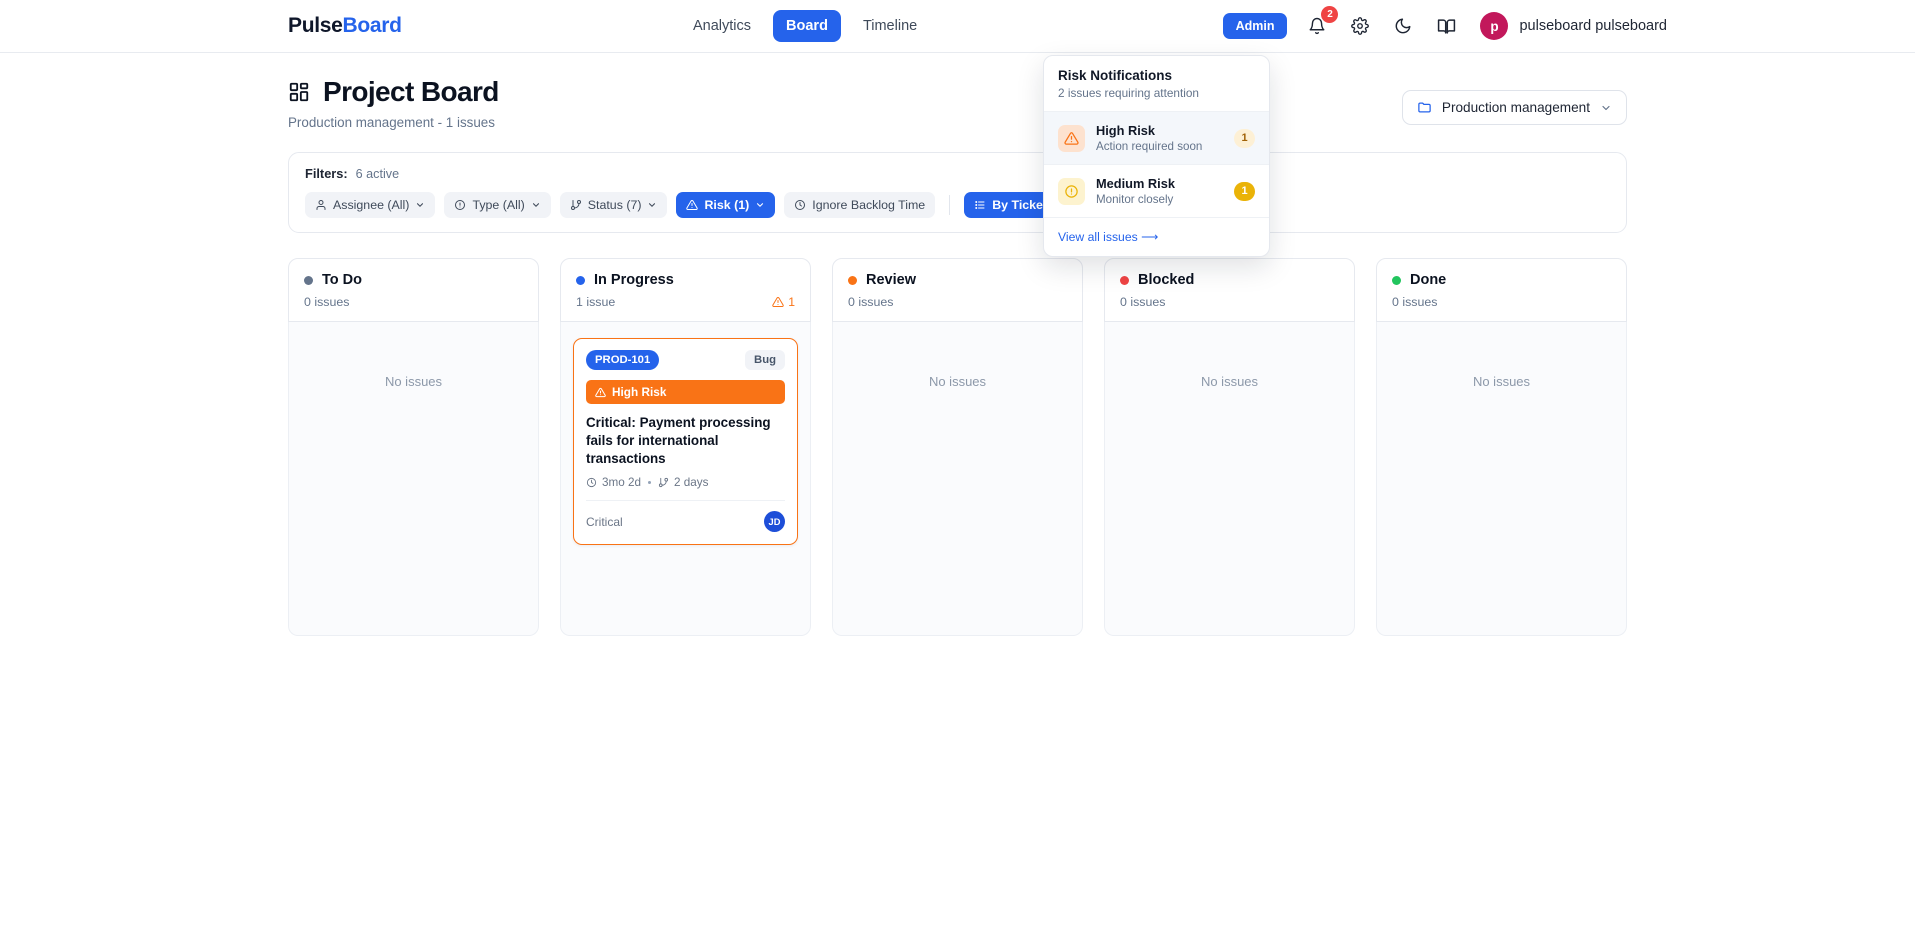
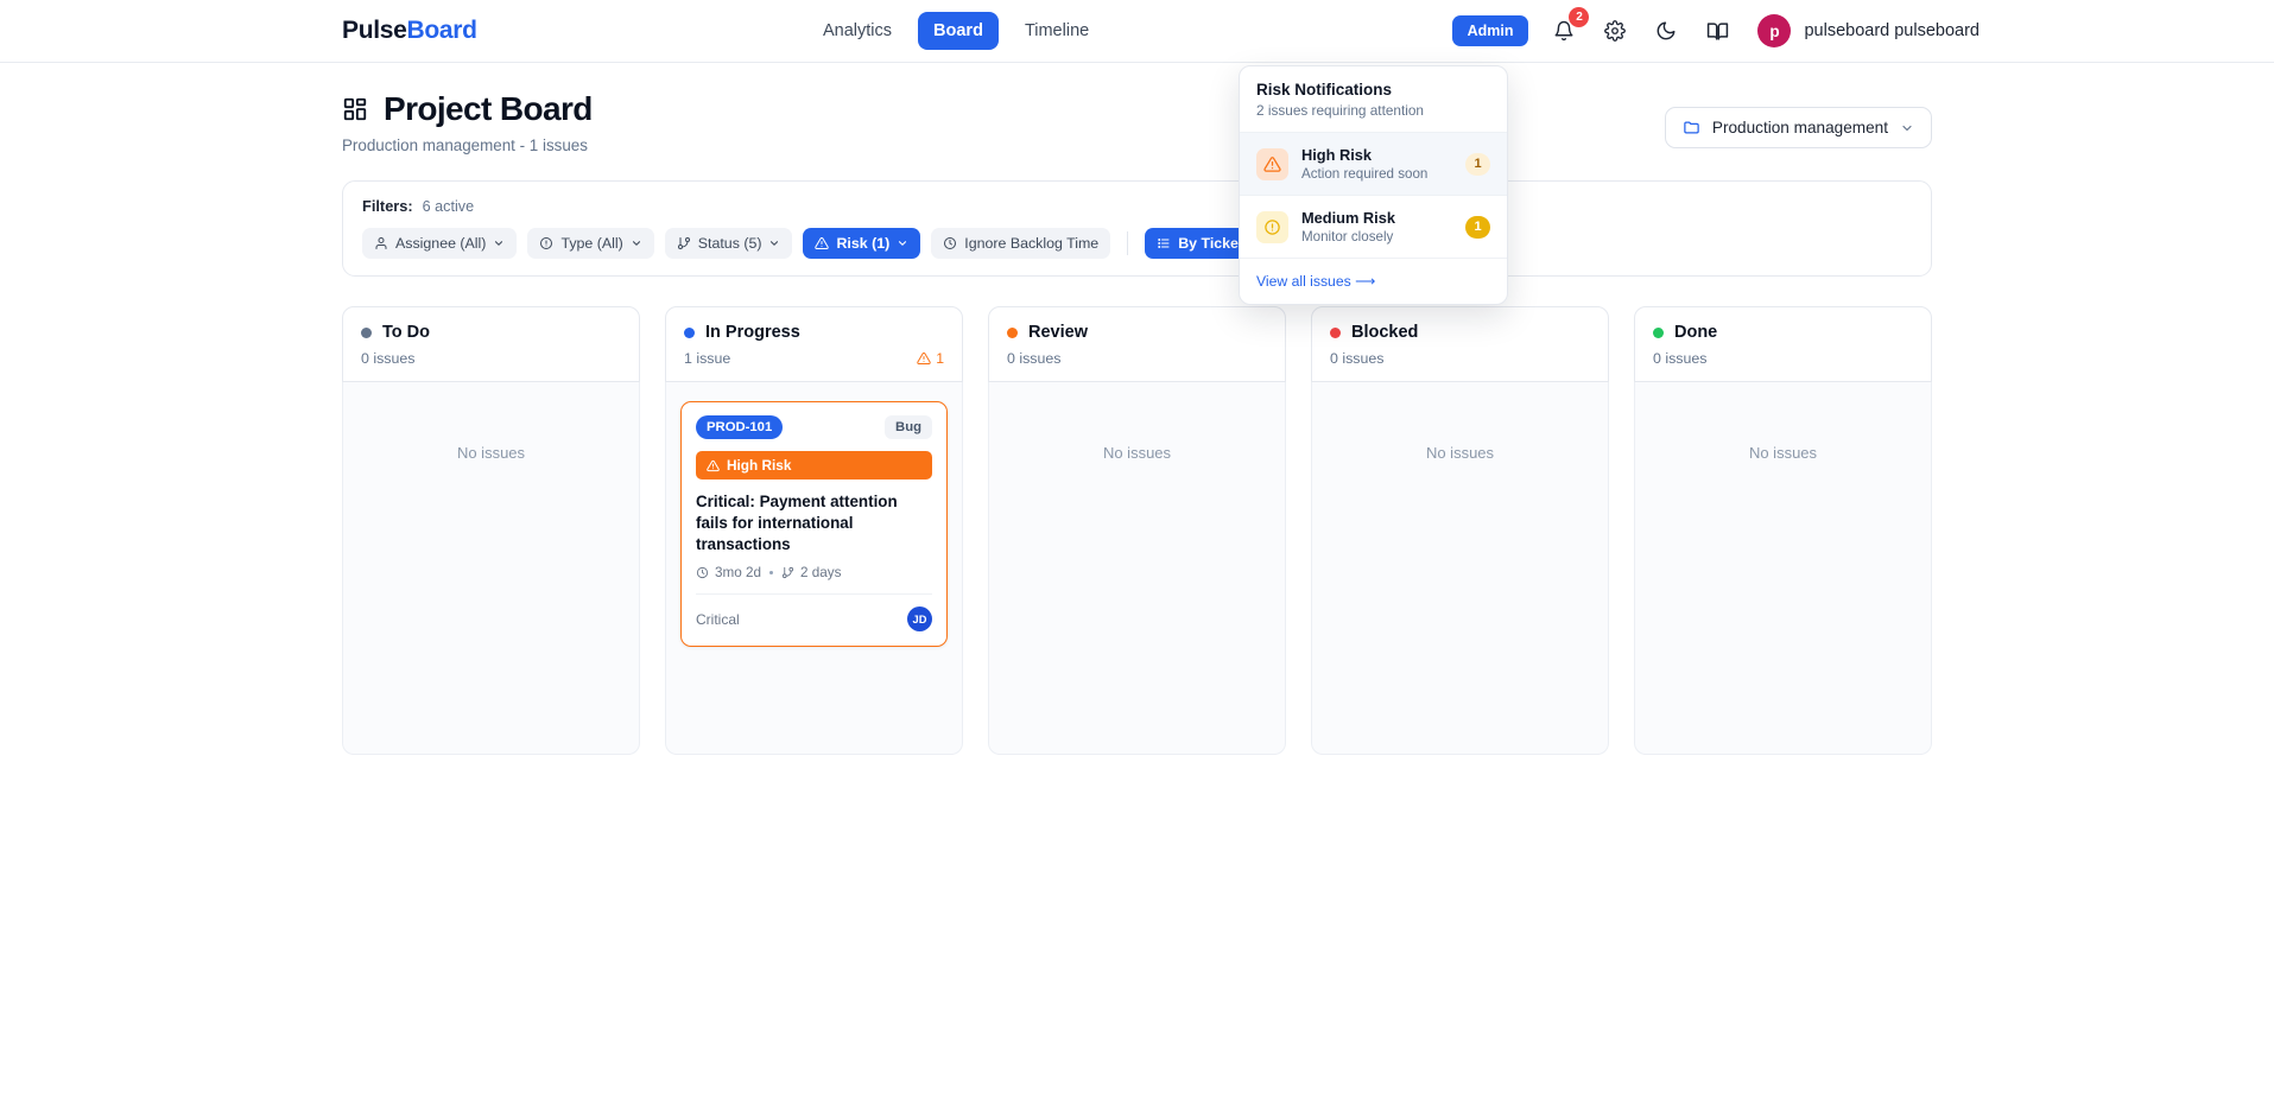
  PulseBoard
  Analytics
  Board
  Timeline
  Admin
  2
  p
  pulseboard pulseboard
  Risk Notifications
  2 issues requiring attention
  High Risk
  Action required soon
  1
  Medium Risk
  Monitor closely
  1
  View all issues ⟶
  Project Board
  Production management - 1 issues
  Production management
  Filters:
  6 active
  Assignee (All)
  Type (All)
- Status (7)
+ Status (5)
  Risk (1)
  Ignore Backlog Time
  By Ticke
  To Do
  0 issues
  No issues
  In Progress
  1 issue
  1
  PROD-101
  Bug
  High Risk
- Critical: Payment processing fails for international transactions
+ Critical: Payment attention fails for international transactions
  3mo 2d
  2 days
  Critical
  JD
  Review
  0 issues
  No issues
  Blocked
  0 issues
  No issues
  Done
  0 issues
  No issues
